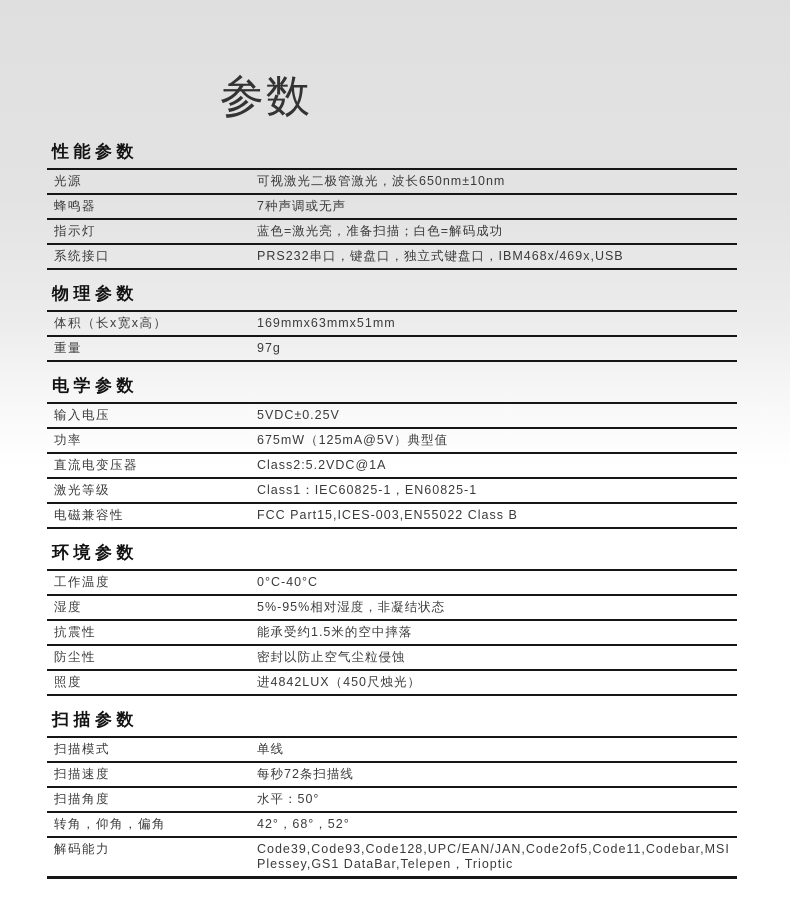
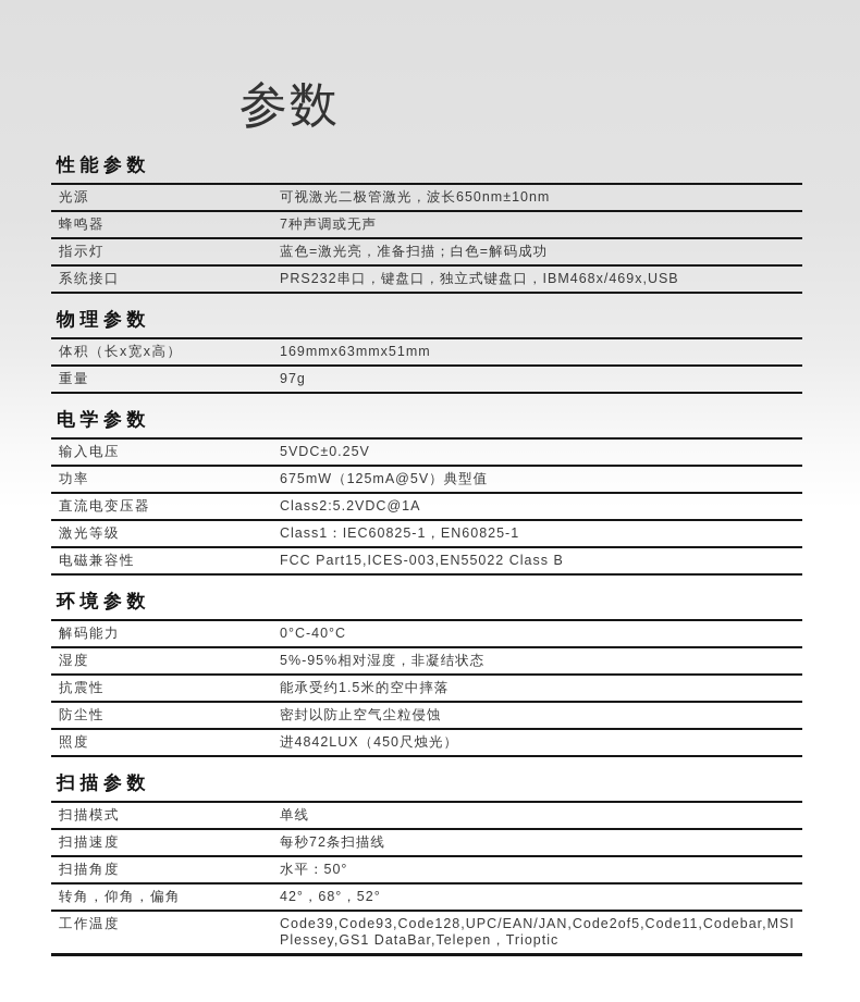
  参数
  性能参数
  光源
  可视激光二极管激光，波长650nm±10nm
  蜂鸣器
  7种声调或无声
  指示灯
  蓝色=激光亮，准备扫描；白色=解码成功
  系统接口
  PRS232串口，键盘口，独立式键盘口，IBM468x/469x,USB
  物理参数
  体积（长x宽x高）
  169mmx63mmx51mm
  重量
  97g
  电学参数
  输入电压
  5VDC±0.25V
  功率
  675mW（125mA@5V）典型值
  直流电变压器
  Class2:5.2VDC@1A
  激光等级
  Class1：IEC60825-1，EN60825-1
  电磁兼容性
  FCC Part15,ICES-003,EN55022 Class B
  环境参数
- 工作温度
+ 解码能力
  0°C-40°C
  湿度
  5%-95%相对湿度，非凝结状态
  抗震性
  能承受约1.5米的空中摔落
  防尘性
  密封以防止空气尘粒侵蚀
  照度
  进4842LUX（450尺烛光）
  扫描参数
  扫描模式
  单线
  扫描速度
  每秒72条扫描线
  扫描角度
  水平：50°
  转角，仰角，偏角
  42°，68°，52°
- 解码能力
+ 工作温度
  Code39,Code93,Code128,UPC/EAN/JAN,Code2of5,Code11,Codebar,MSI Plessey,GS1 DataBar,Telepen，Trioptic
